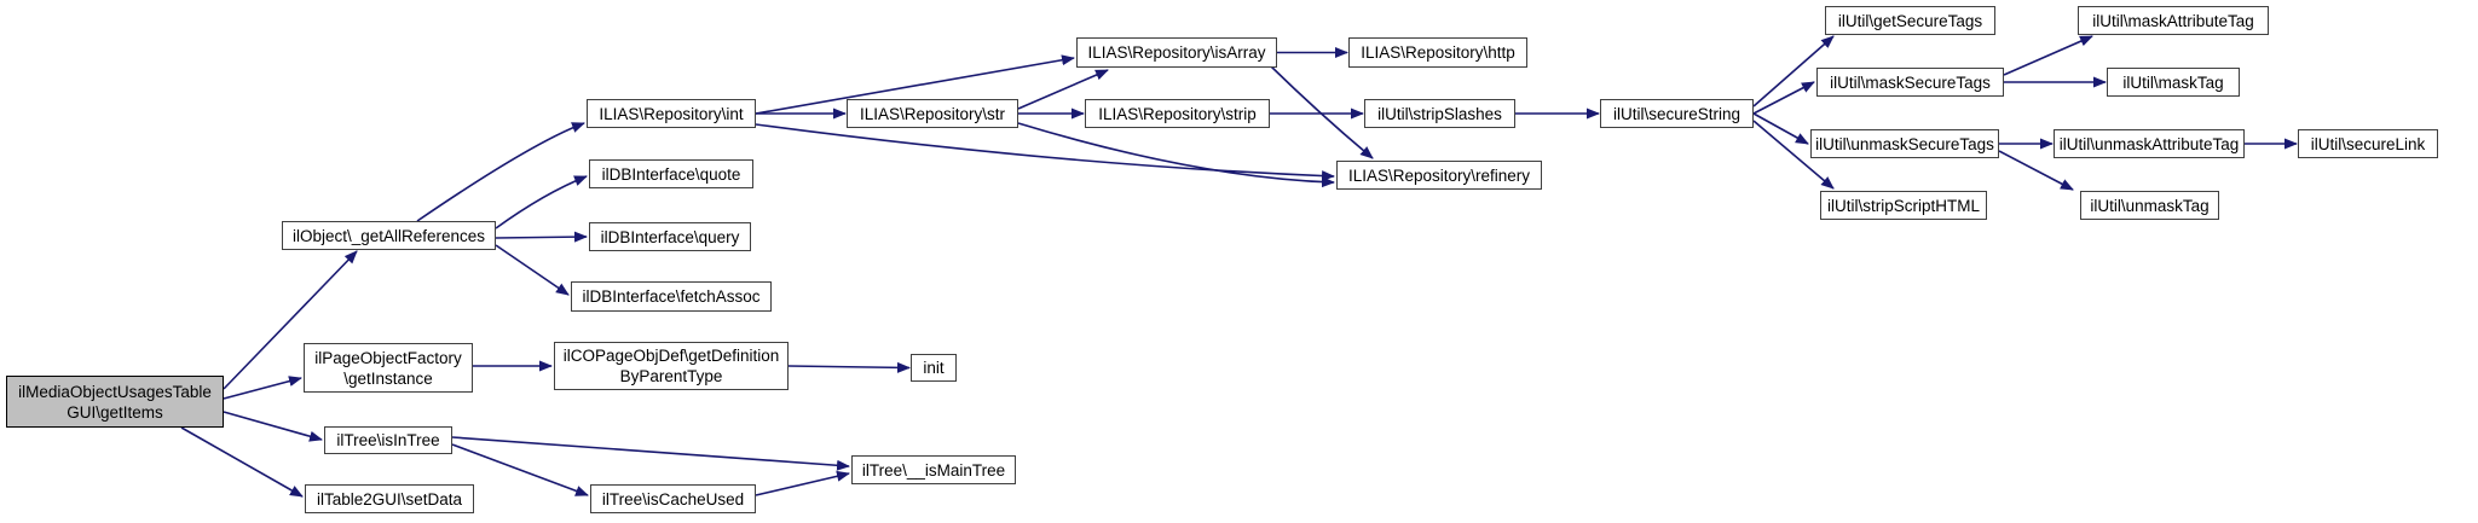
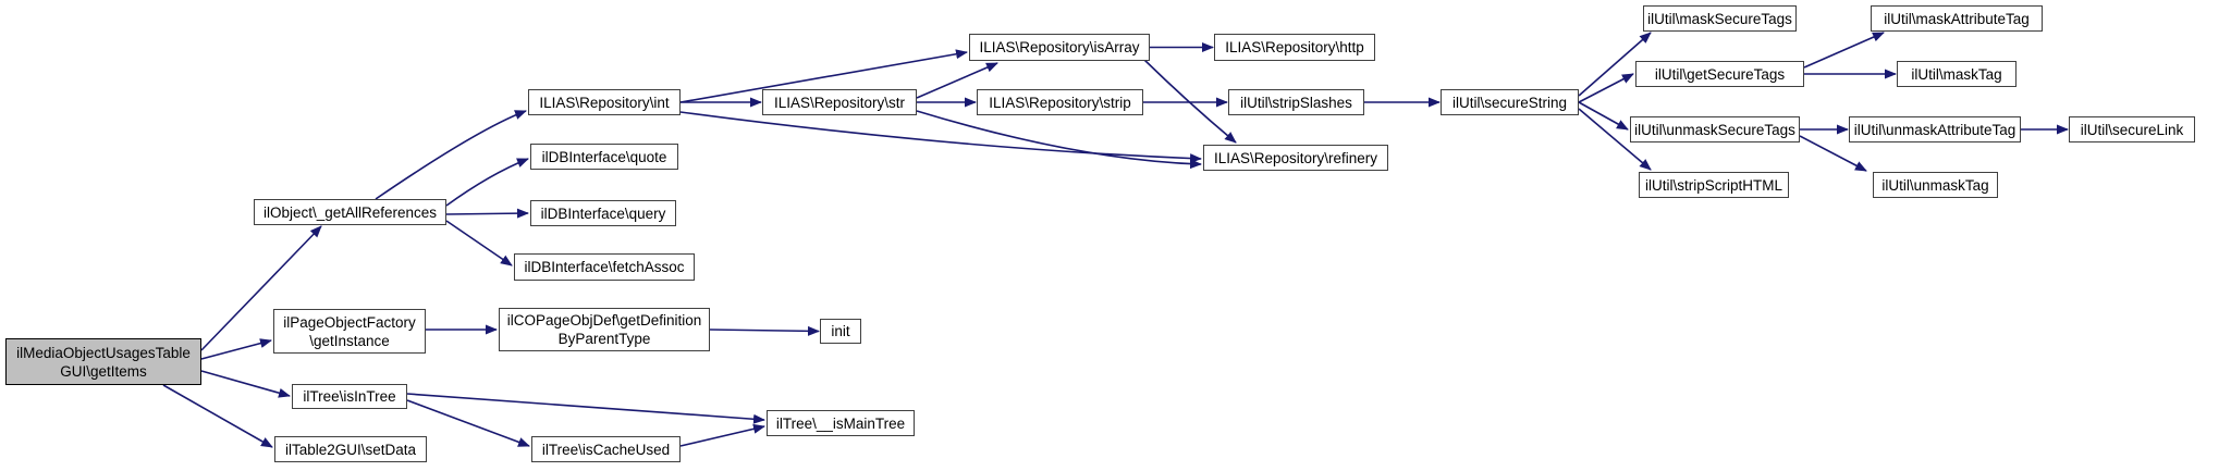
  ilMediaObjectUsagesTable
  GUI\getItems
  ilObject\_getAllReferences
  ILIAS\Repository\int
  ilDBInterface\quote
  ilDBInterface\query
  ilDBInterface\fetchAssoc
  ilPageObjectFactory
  \getInstance
  ilCOPageObjDef\getDefinition
  ByParentType
  init
  ilTree\isInTree
  ilTable2GUI\setData
  ilTree\isCacheUsed
  ilTree\__isMainTree
  ILIAS\Repository\str
  ILIAS\Repository\isArray
  ILIAS\Repository\strip
  ILIAS\Repository\http
  ilUtil\stripSlashes
  ILIAS\Repository\refinery
  ilUtil\secureString
- ilUtil\getSecureTags
+ ilUtil\maskSecureTags
  ilUtil\maskAttributeTag
- ilUtil\maskSecureTags
+ ilUtil\getSecureTags
  ilUtil\maskTag
  ilUtil\unmaskSecureTags
  ilUtil\unmaskAttributeTag
  ilUtil\secureLink
  ilUtil\stripScriptHTML
  ilUtil\unmaskTag
